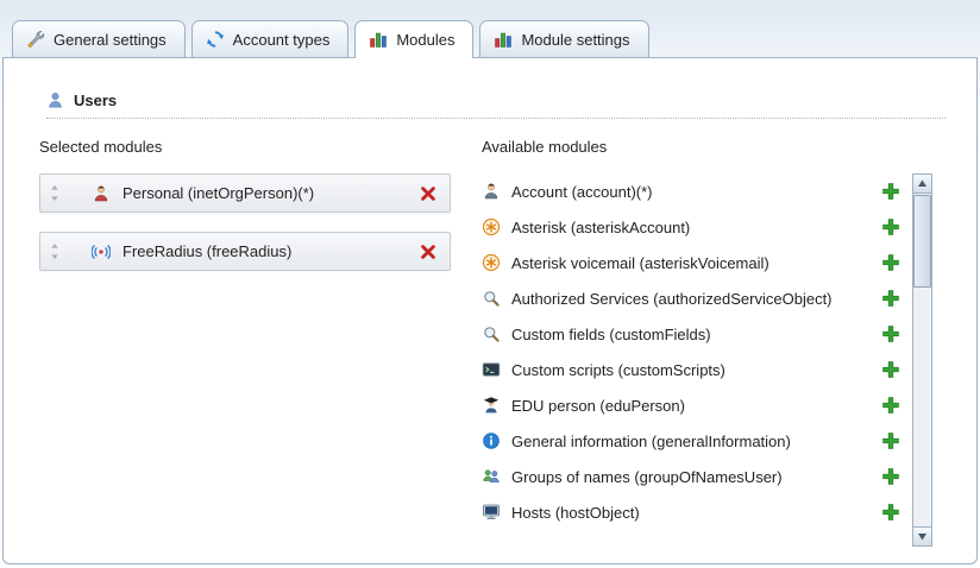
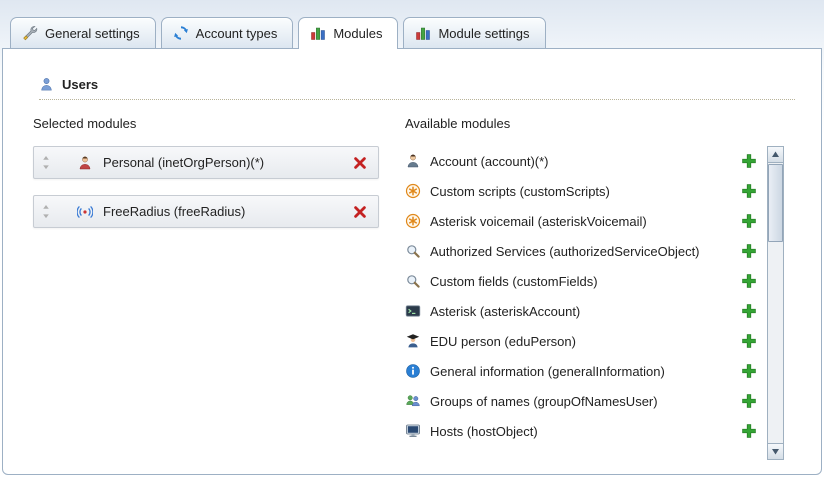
  General settings
  Account types
  Modules
  Module settings
  Users
  Selected modules
  Personal (inetOrgPerson)(*)
  FreeRadius (freeRadius)
  Available modules
  Account (account)(*)
- Asterisk (asteriskAccount)
+ Custom scripts (customScripts)
  Asterisk voicemail (asteriskVoicemail)
  Authorized Services (authorizedServiceObject)
  Custom fields (customFields)
- Custom scripts (customScripts)
+ Asterisk (asteriskAccount)
  EDU person (eduPerson)
  General information (generalInformation)
  Groups of names (groupOfNamesUser)
  Hosts (hostObject)
